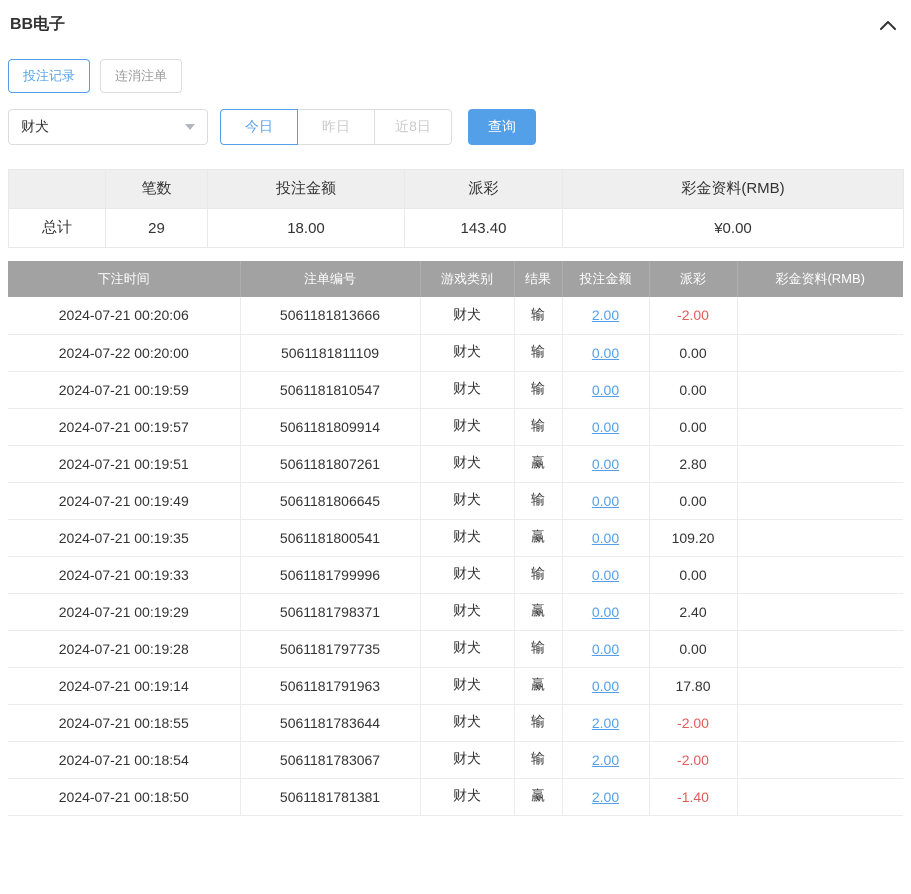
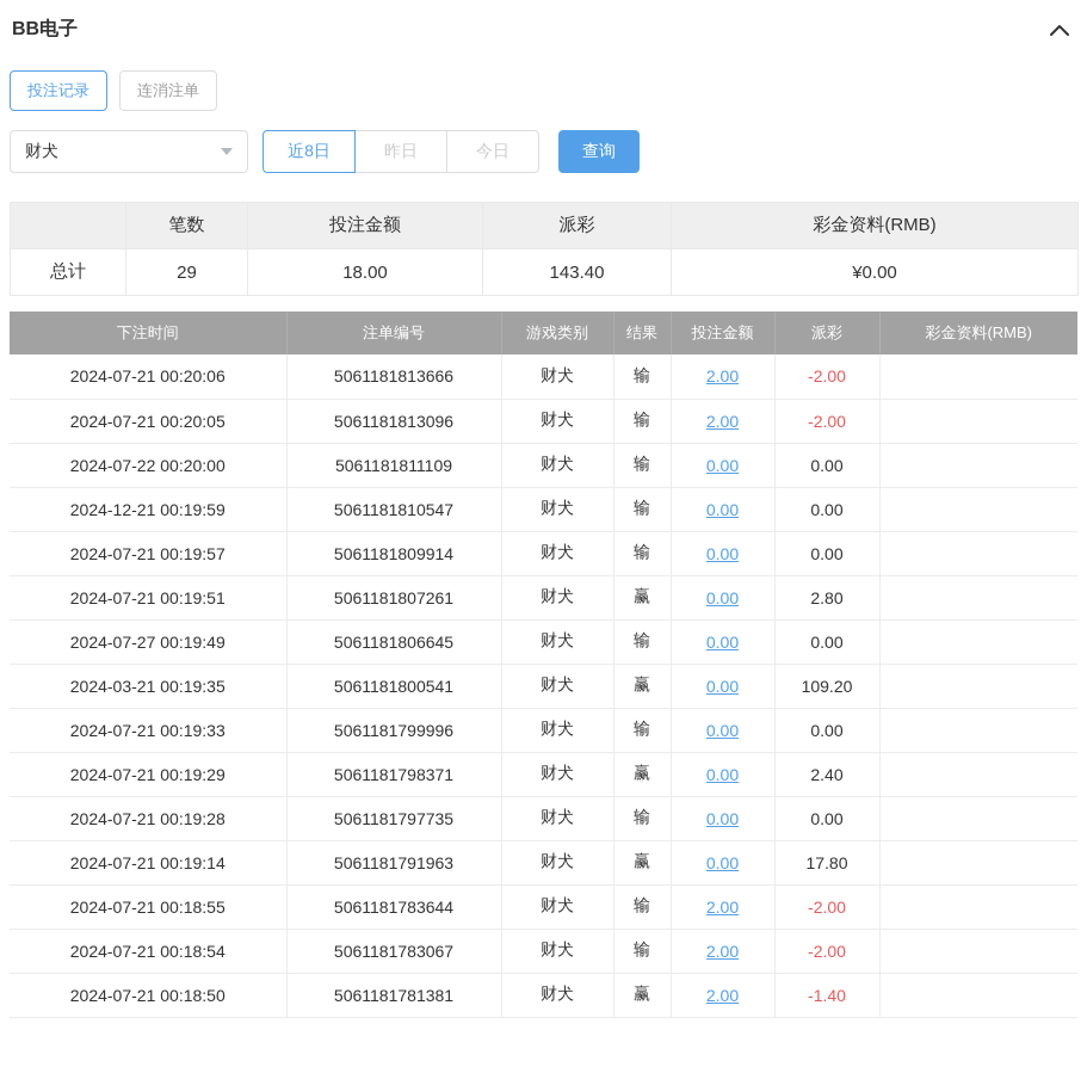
  BB电子
  投注记录
  连消注单
  财犬
- 今日
+ 近8日
  昨日
- 近8日
+ 今日
  查询
  	笔数	投注金额	派彩	彩金资料(RMB)
  总计	29	18.00	143.40	¥0.00
  下注时间	注单编号	游戏类别	结果	投注金额	派彩	彩金资料(RMB)
  2024-07-21 00:20:06	5061181813666	财犬	输	2.00	-2.00
+ 2024-07-21 00:20:05	5061181813096	财犬	输	2.00	-2.00
  2024-07-22 00:20:00	5061181811109	财犬	输	0.00	0.00
- 2024-07-21 00:19:59	5061181810547	财犬	输	0.00	0.00
+ 2024-12-21 00:19:59	5061181810547	财犬	输	0.00	0.00
  2024-07-21 00:19:57	5061181809914	财犬	输	0.00	0.00
  2024-07-21 00:19:51	5061181807261	财犬	赢	0.00	2.80
- 2024-07-21 00:19:49	5061181806645	财犬	输	0.00	0.00
+ 2024-07-27 00:19:49	5061181806645	财犬	输	0.00	0.00
- 2024-07-21 00:19:35	5061181800541	财犬	赢	0.00	109.20
+ 2024-03-21 00:19:35	5061181800541	财犬	赢	0.00	109.20
  2024-07-21 00:19:33	5061181799996	财犬	输	0.00	0.00
  2024-07-21 00:19:29	5061181798371	财犬	赢	0.00	2.40
  2024-07-21 00:19:28	5061181797735	财犬	输	0.00	0.00
  2024-07-21 00:19:14	5061181791963	财犬	赢	0.00	17.80
  2024-07-21 00:18:55	5061181783644	财犬	输	2.00	-2.00
  2024-07-21 00:18:54	5061181783067	财犬	输	2.00	-2.00
  2024-07-21 00:18:50	5061181781381	财犬	赢	2.00	-1.40
